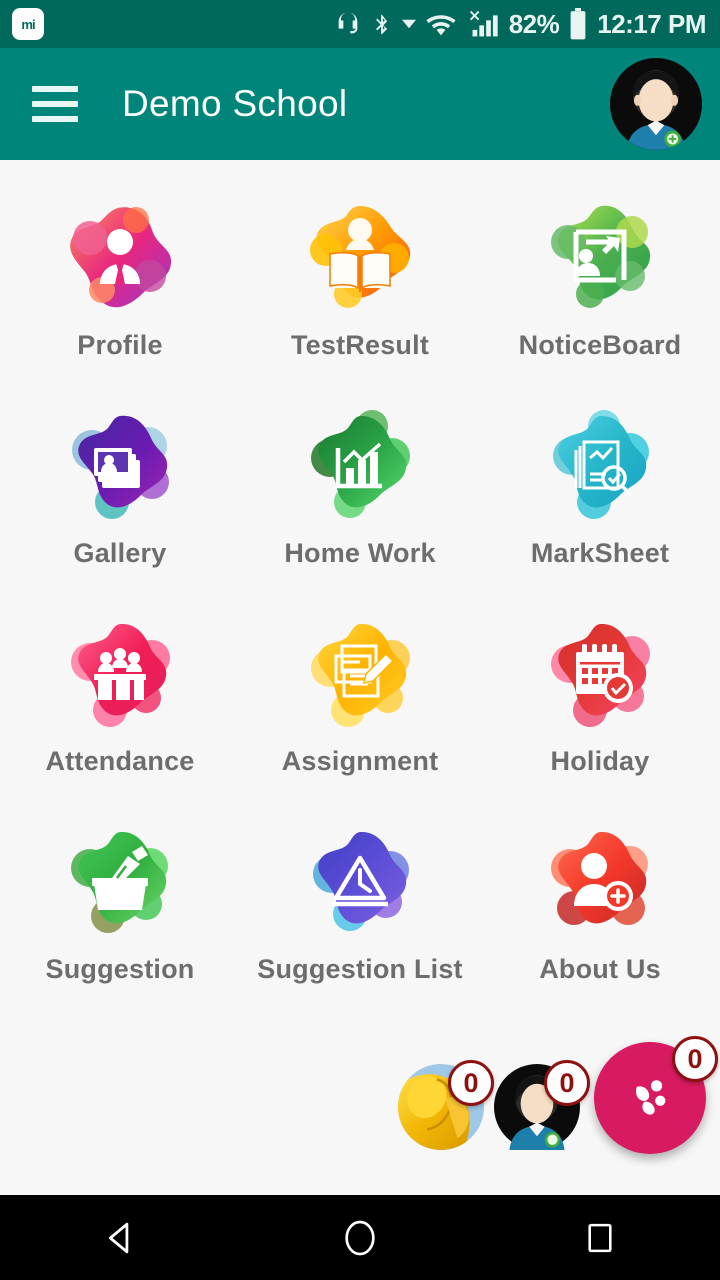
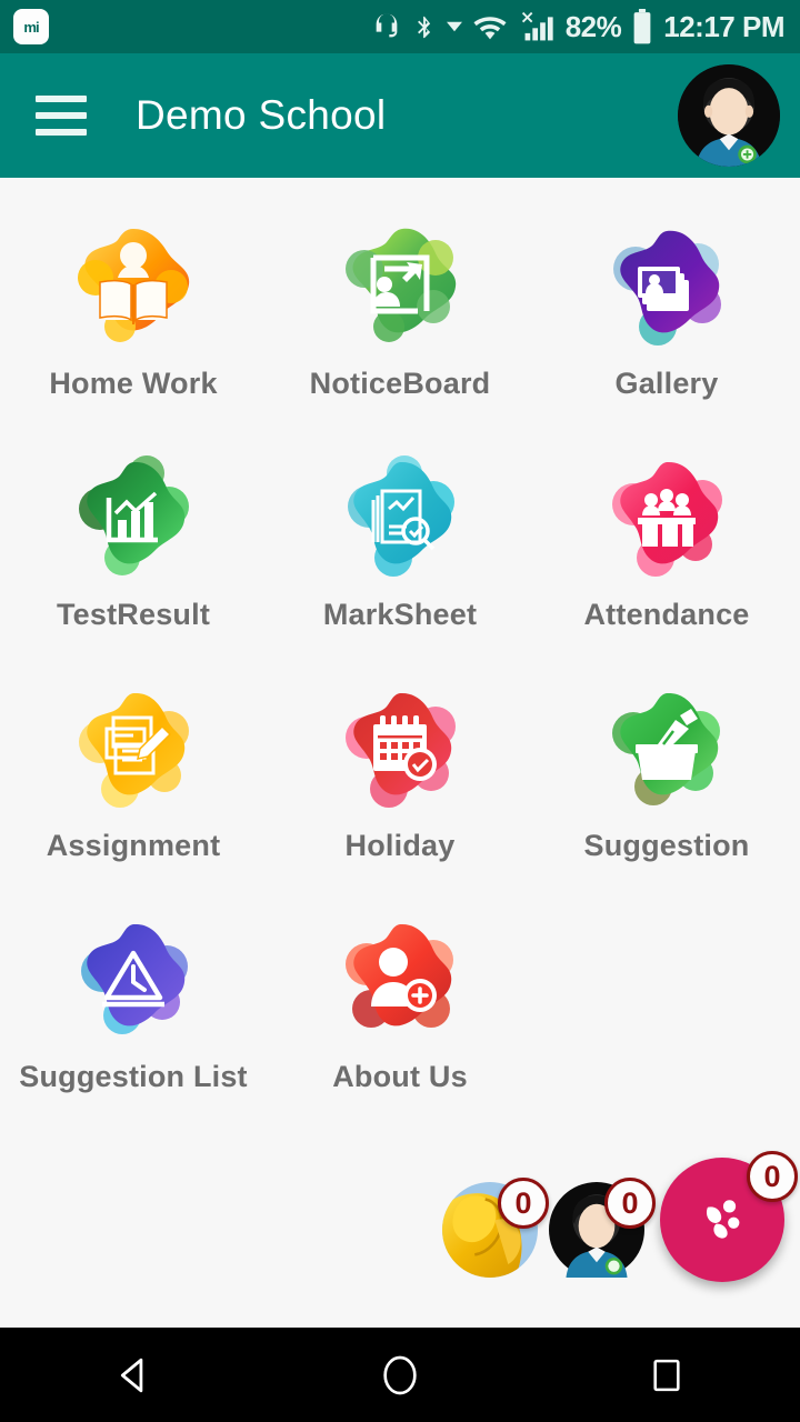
  mi
  82%
  12:17 PM
  Demo School
- Profile
- TestResult
+ Home Work
  NoticeBoard
  Gallery
- Home Work
+ TestResult
  MarkSheet
  Attendance
  Assignment
  Holiday
  Suggestion
  Suggestion List
  About Us
  0
  0
  0
